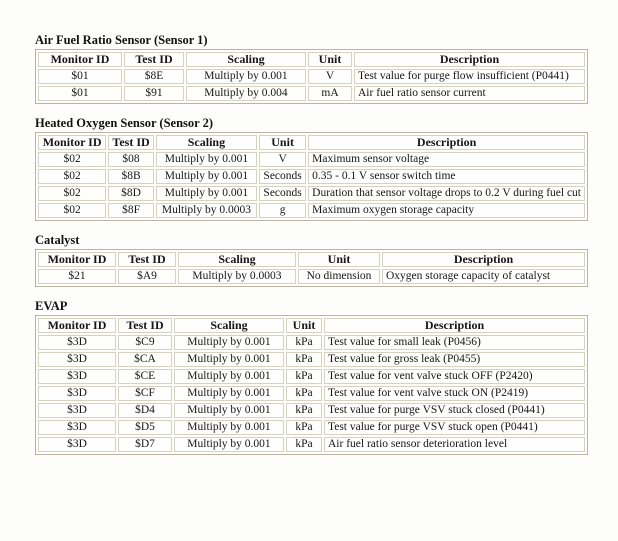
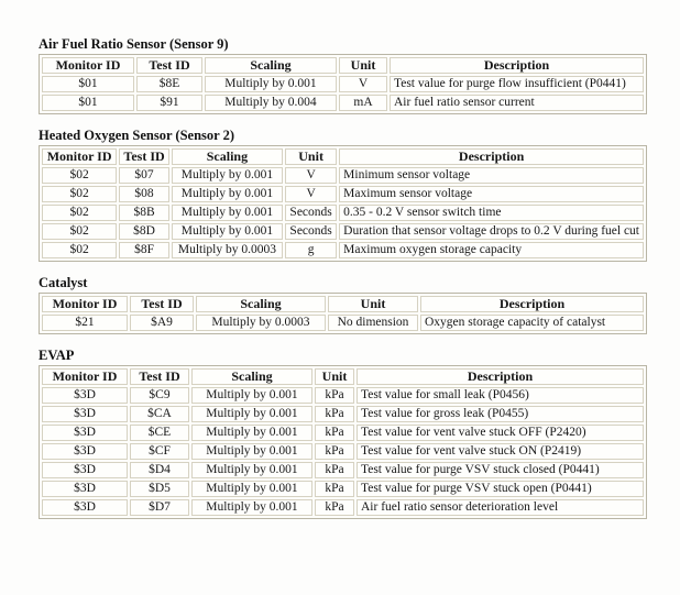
- Air Fuel Ratio Sensor (Sensor 1)
+ Air Fuel Ratio Sensor (Sensor 9)
  Monitor ID	Test ID	Scaling	Unit	Description
  $01	$8E	Multiply by 0.001	V	Test value for purge flow insufficient (P0441)
  $01	$91	Multiply by 0.004	mA	Air fuel ratio sensor current
  Heated Oxygen Sensor (Sensor 2)
  Monitor ID	Test ID	Scaling	Unit	Description
+ $02	$07	Multiply by 0.001	V	Minimum sensor voltage
  $02	$08	Multiply by 0.001	V	Maximum sensor voltage
- $02	$8B	Multiply by 0.001	Seconds	0.35 - 0.1 V sensor switch time
+ $02	$8B	Multiply by 0.001	Seconds	0.35 - 0.2 V sensor switch time
  $02	$8D	Multiply by 0.001	Seconds	Duration that sensor voltage drops to 0.2 V during fuel cut
  $02	$8F	Multiply by 0.0003	g	Maximum oxygen storage capacity
  Catalyst
  Monitor ID	Test ID	Scaling	Unit	Description
  $21	$A9	Multiply by 0.0003	No dimension	Oxygen storage capacity of catalyst
  EVAP
  Monitor ID	Test ID	Scaling	Unit	Description
  $3D	$C9	Multiply by 0.001	kPa	Test value for small leak (P0456)
  $3D	$CA	Multiply by 0.001	kPa	Test value for gross leak (P0455)
  $3D	$CE	Multiply by 0.001	kPa	Test value for vent valve stuck OFF (P2420)
  $3D	$CF	Multiply by 0.001	kPa	Test value for vent valve stuck ON (P2419)
  $3D	$D4	Multiply by 0.001	kPa	Test value for purge VSV stuck closed (P0441)
  $3D	$D5	Multiply by 0.001	kPa	Test value for purge VSV stuck open (P0441)
  $3D	$D7	Multiply by 0.001	kPa	Air fuel ratio sensor deterioration level
